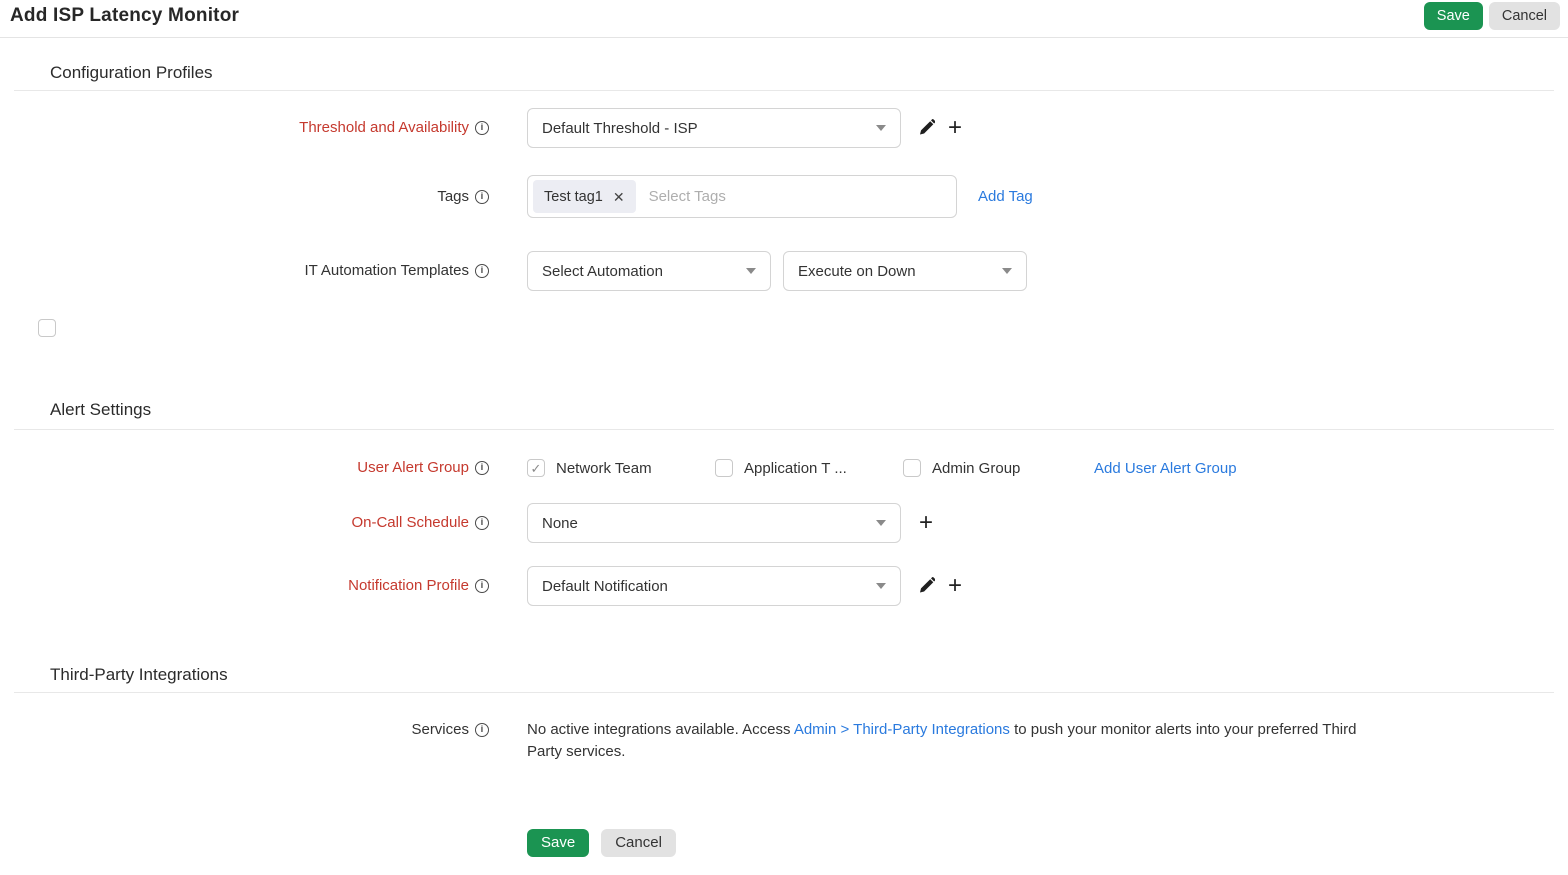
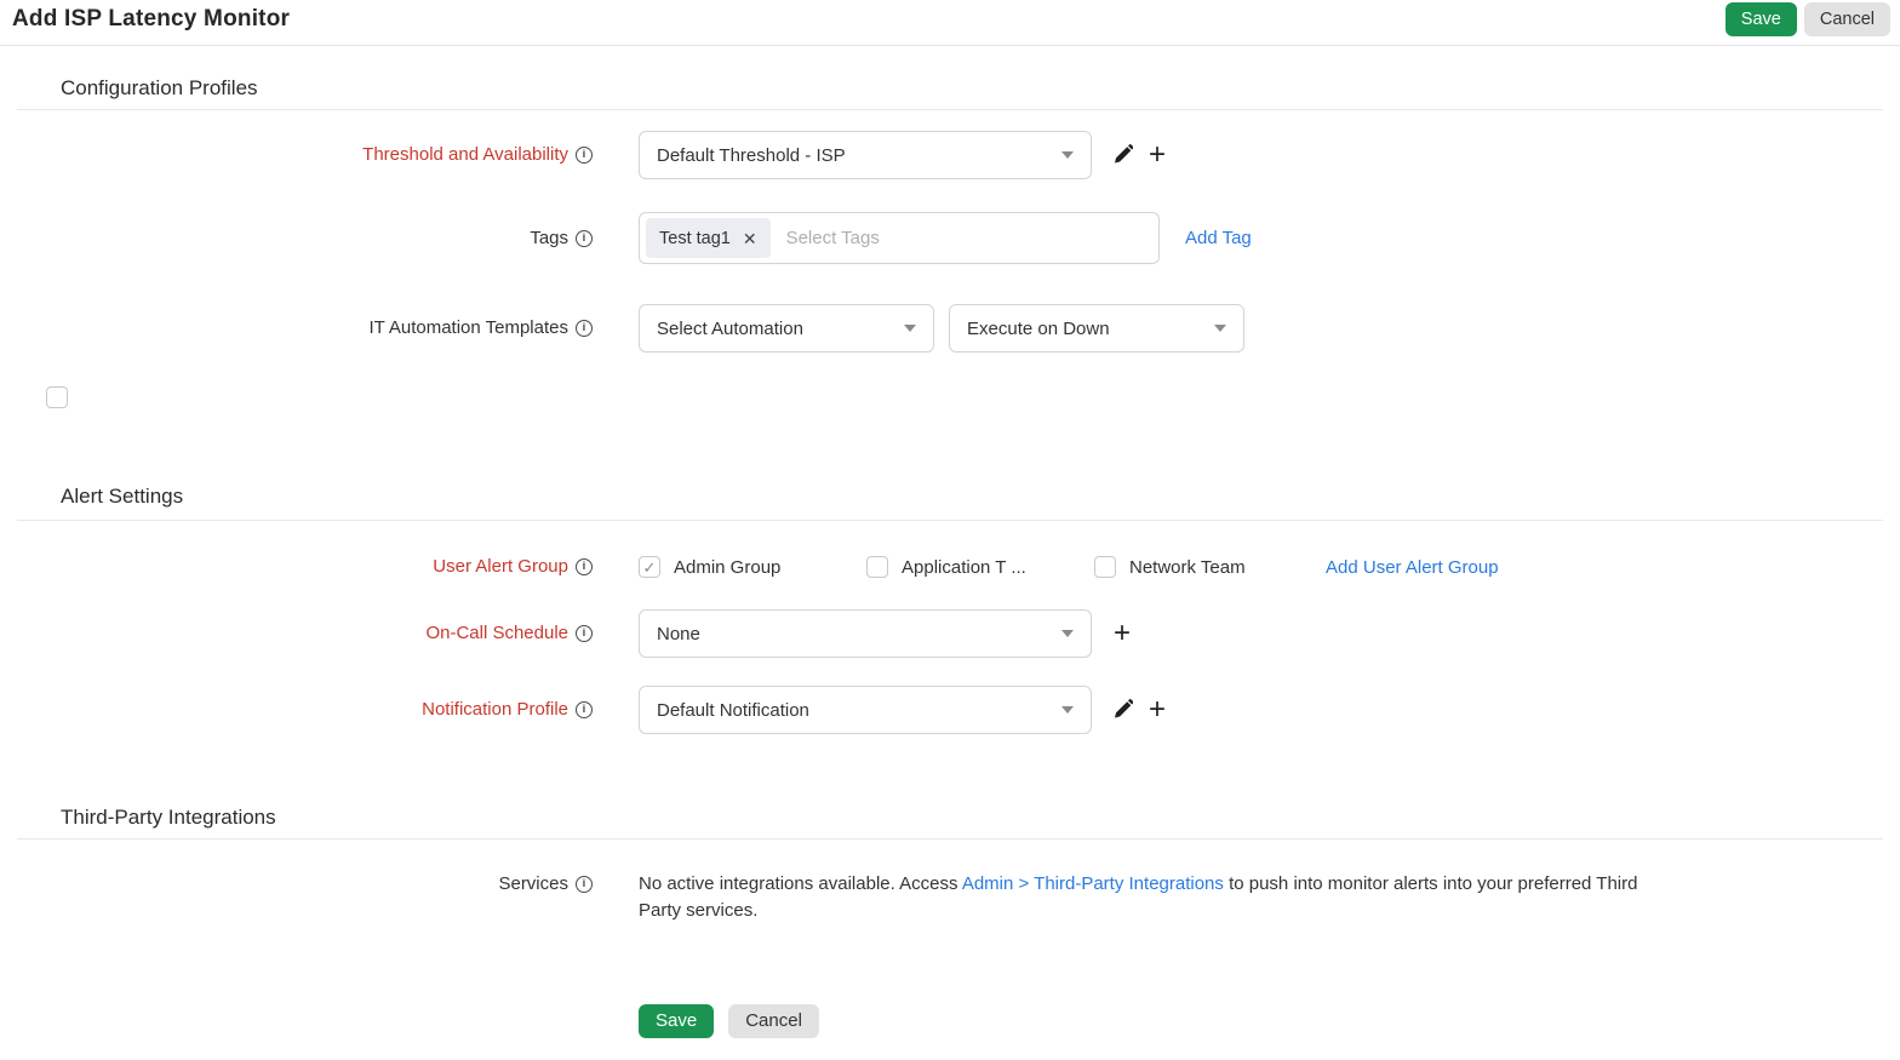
  Add ISP Latency Monitor
  Save
  Cancel
  Configuration Profiles
  Threshold and Availability
  i
  Default Threshold - ISP
  +
  Tags
  i
  Test tag1
  ✕
  Select Tags
  Add Tag
  IT Automation Templates
  i
  Select Automation
  Execute on Down
  Alert Settings
  User Alert Group
  i
- Network Team
+ Admin Group
  Application T ...
- Admin Group
+ Network Team
  Add User Alert Group
  On-Call Schedule
  i
  None
  +
  Notification Profile
  i
  Default Notification
  +
  Third-Party Integrations
  Services
  i
- No active integrations available. Access Admin > Third-Party Integrations to push your monitor alerts into your preferred Third Party services.
+ No active integrations available. Access Admin > Third-Party Integrations to push into monitor alerts into your preferred Third Party services.
  Save
  Cancel
